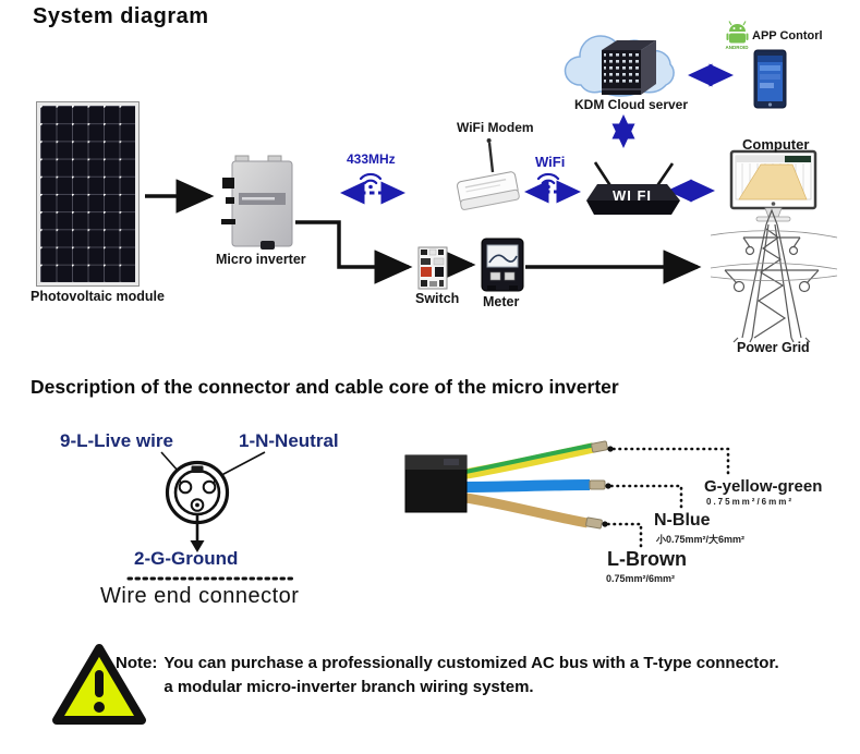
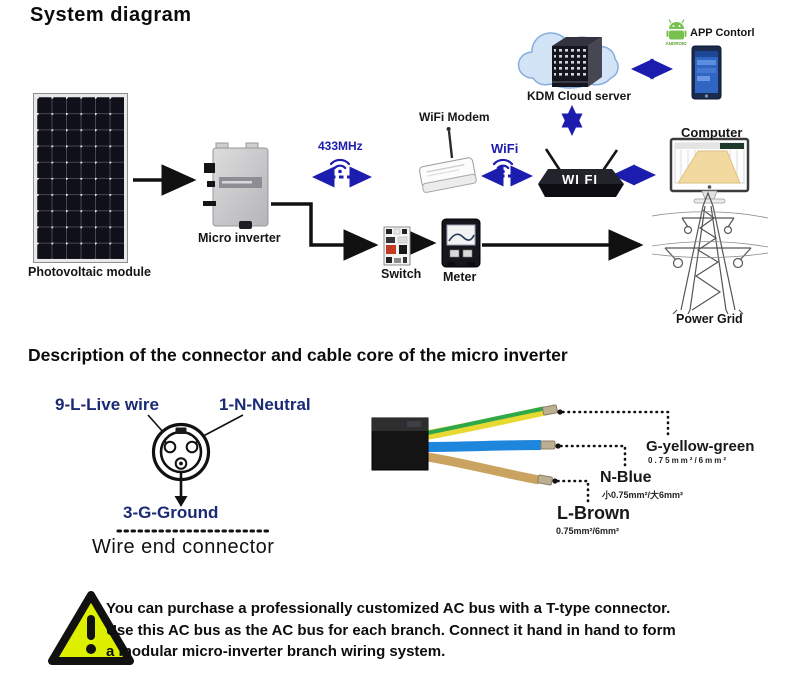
  System diagram
  Photovoltaic module
  WI FI
  Micro inverter
  433MHz
  WiFi Modem
  WiFi
  KDM Cloud server
  APP Contorl
  Computer
  Switch
  Meter
  Power Grid
  Description of the connector and cable core of the micro inverter
  9-L-Live wire
  1-N-Neutral
- 2-G-Ground
+ 3-G-Ground
  Wire end connector
  G-yellow-green
  0.75mm²/6mm²
  N-Blue
  小0.75mm²/大6mm²
  L-Brown
  0.75mm²/6mm²
- Note:
  You can purchase a professionally customized AC bus with a T-type connector.
+ Use this AC bus as the AC bus for each branch. Connect it hand in hand to form
  a modular micro-inverter branch wiring system.
